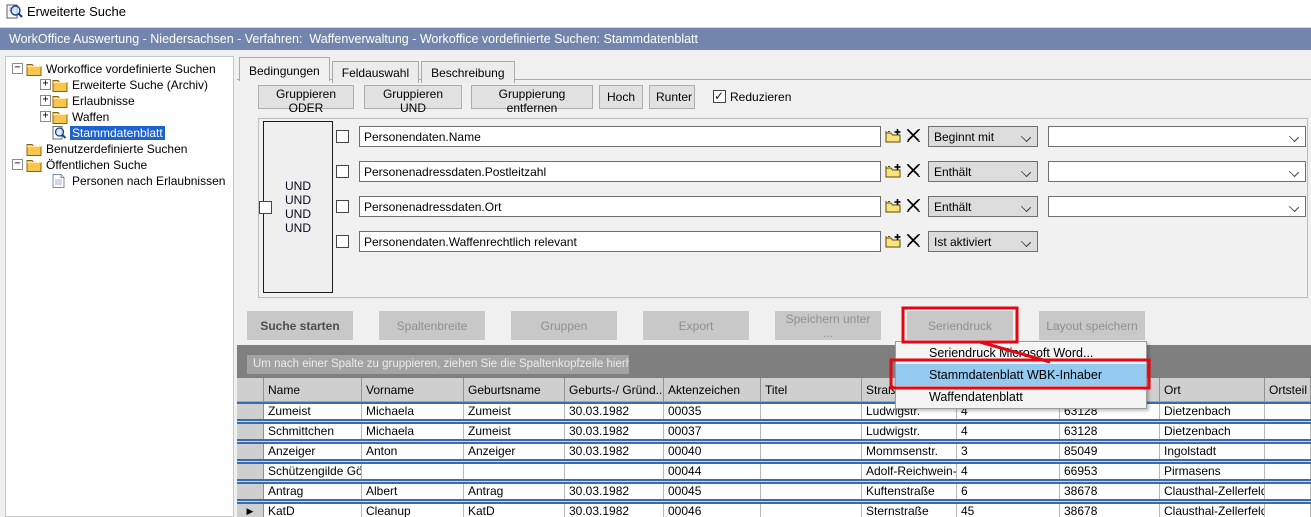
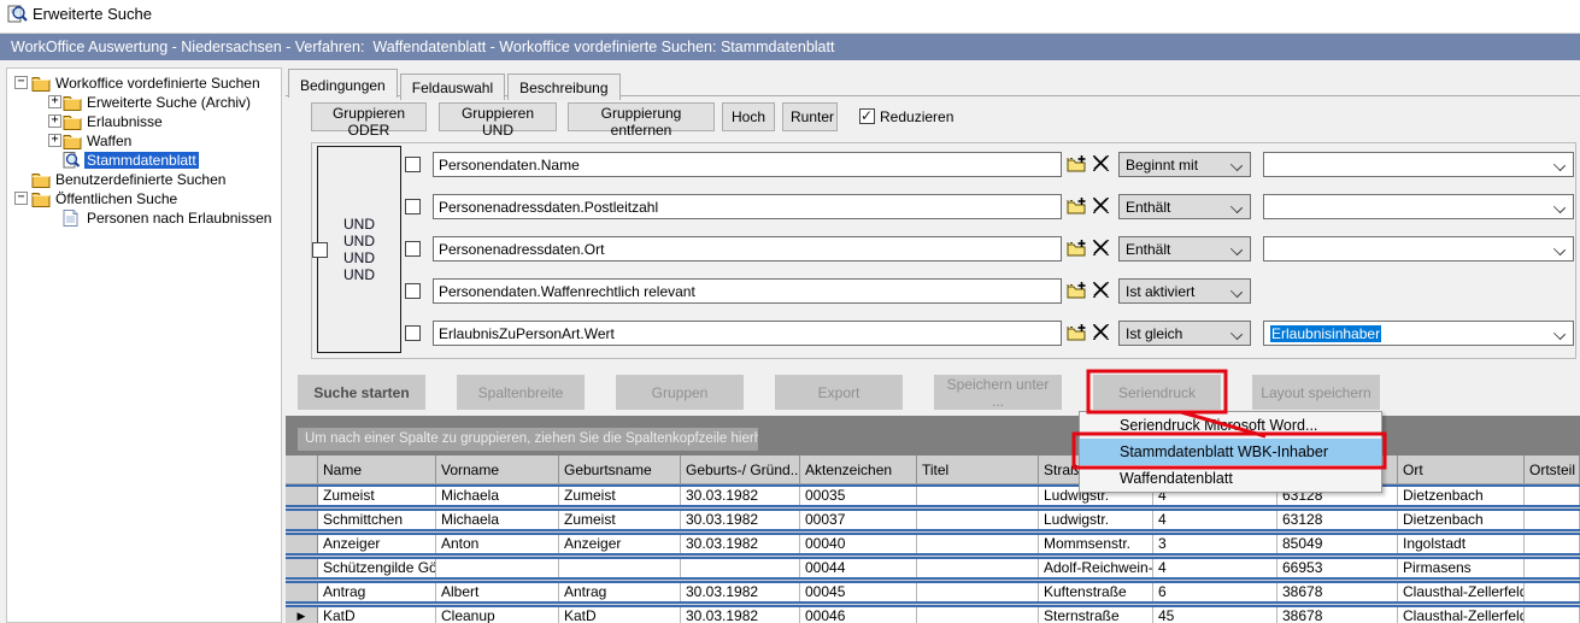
  Erweiterte Suche
- WorkOffice Auswertung - Niedersachsen - Verfahren: Waffenverwaltung - Workoffice vordefinierte Suchen: Stammdatenblatt
+ WorkOffice Auswertung - Niedersachsen - Verfahren: Waffendatenblatt - Workoffice vordefinierte Suchen: Stammdatenblatt
  −
  Workoffice vordefinierte Suchen
  +
  Erweiterte Suche (Archiv)
  +
  Erlaubnisse
  +
  Waffen
  Stammdatenblatt
  Benutzerdefinierte Suchen
  −
  Öffentlichen Suche
  Personen nach Erlaubnissen
  Bedingungen Feldauswahl Beschreibung
  Gruppieren ODER
  Gruppieren UND
  Gruppierung entfernen
  Hoch
  Runter
  Reduzieren
  UND
  UND
  UND
  UND
  Personendaten.Name
  Beginnt mit
  Personenadressdaten.Postleitzahl
  Enthält
  Personenadressdaten.Ort
  Enthält
  Personendaten.Waffenrechtlich relevant
  Ist aktiviert
+ ErlaubnisZuPersonArt.Wert
+ Ist gleich
+ Erlaubnisinhaber
  Suche starten
  Spaltenbreite
  Gruppen
  Export
  Speichern unter ...
  Seriendruck
  Layout speichern
  Um nach einer Spalte zu gruppieren, ziehen Sie die Spaltenkopfzeile hierh
  Name
  Vorname
  Geburtsname
  Geburts-/ Gründ..
  Aktenzeichen
  Titel
  Straß
  Ort
  Ortsteil
  Zumeist
  Michaela
  Zumeist
  30.03.1982
  00035
  Ludwigstr.
  4
  63128
  Dietzenbach
  Schmittchen
  Michaela
  Zumeist
  30.03.1982
  00037
  Ludwigstr.
  4
  63128
  Dietzenbach
  Anzeiger
  Anton
  Anzeiger
  30.03.1982
  00040
  Mommsenstr.
  3
  85049
  Ingolstadt
  Schützengilde Gö
  00044
  Adolf-Reichwein-
  4
  66953
  Pirmasens
  Antrag
  Albert
  Antrag
  30.03.1982
  00045
  Kuftenstraße
  6
  38678
  Clausthal-Zellerfeld
  ▶
  KatD
  Cleanup
  KatD
  30.03.1982
  00046
  Sternstraße
  45
  38678
  Clausthal-Zellerfeld
  Seriendruck Miosoft Word...
  Stammdatenblatt WBK-Inhaber
  Waffendatenblatt
